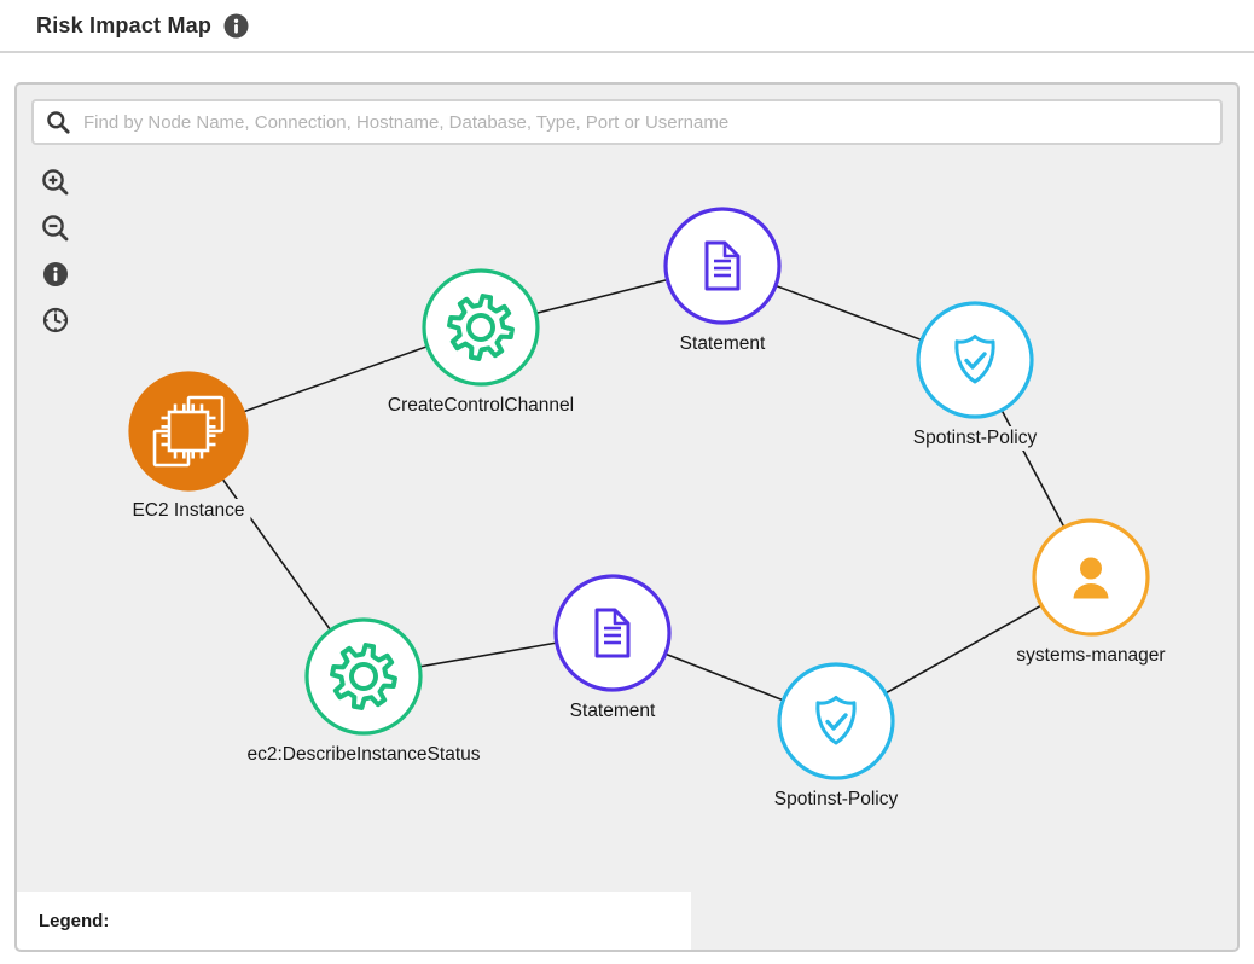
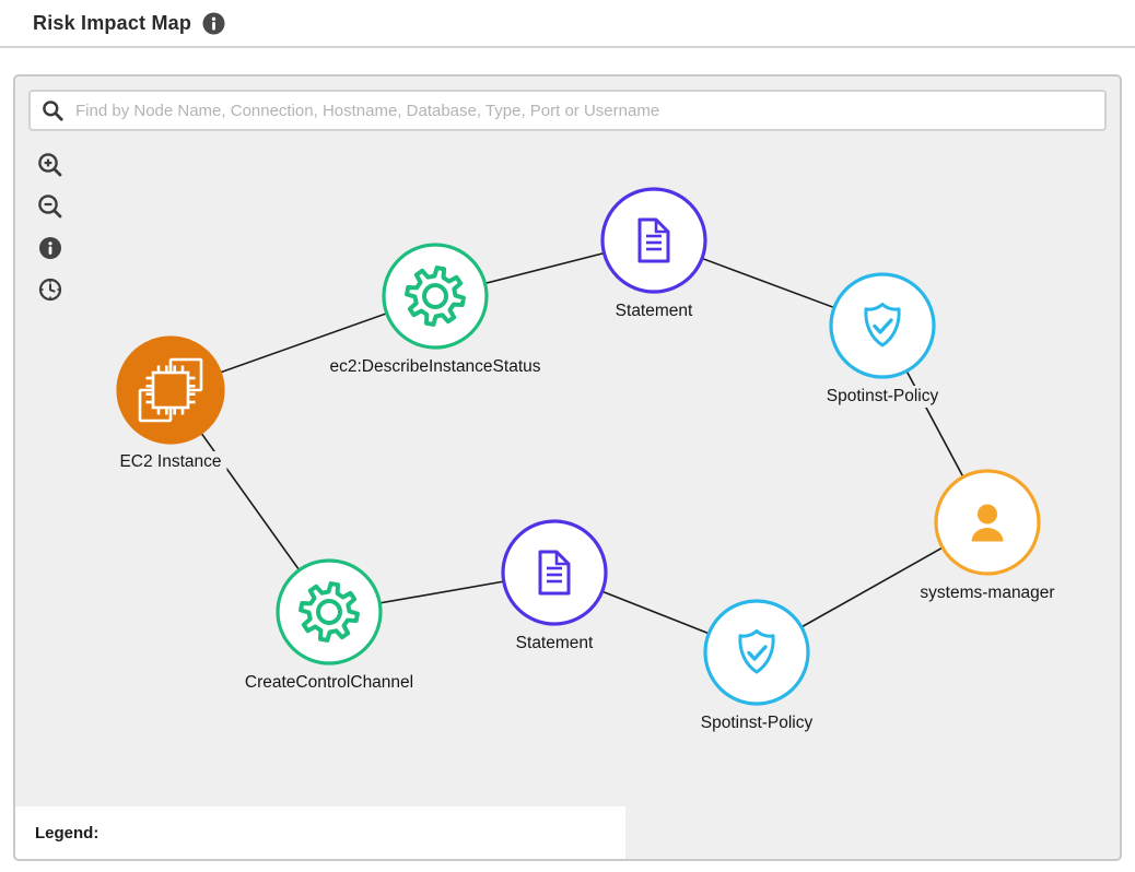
  Risk Impact Map
  EC2 Instance
- CreateControlChannel
+ ec2:DescribeInstanceStatus
  Statement
  Spotinst-Policy
  systems-manager
  Spotinst-Policy
  Statement
- ec2:DescribeInstanceStatus
+ CreateControlChannel
  Find by Node Name, Connection, Hostname, Database, Type, Port or Username
  Legend:
